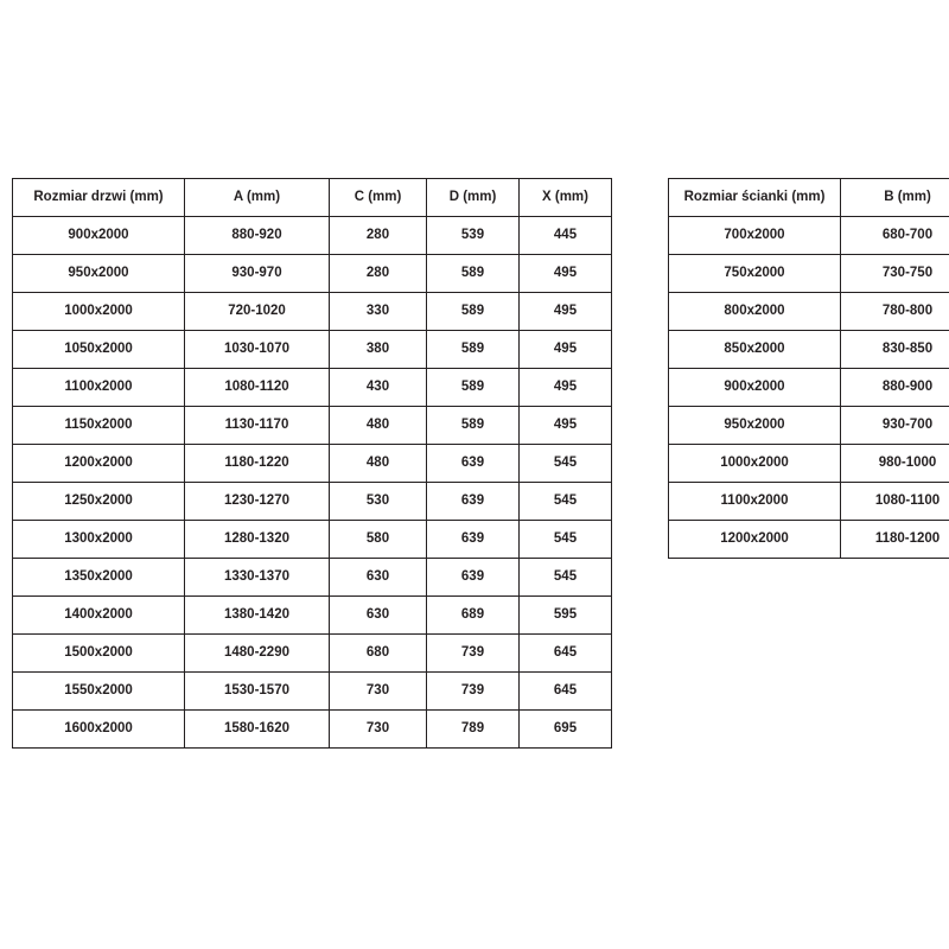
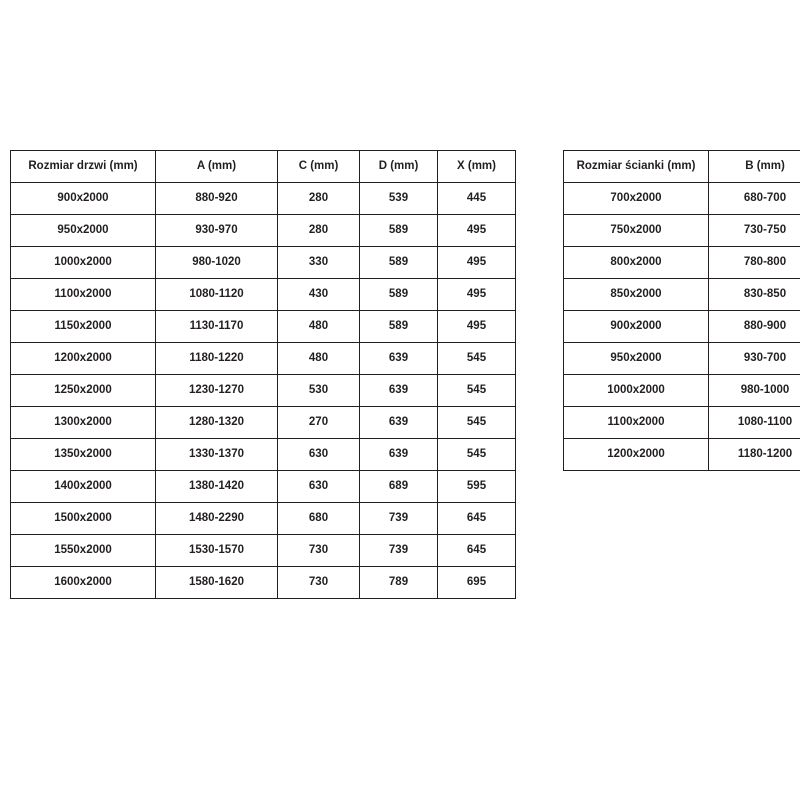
  Rozmiar drzwi (mm)	A (mm)	C (mm)	D (mm)	X (mm)
  900x2000	880-920	280	539	445
  950x2000	930-970	280	589	495
- 1000x2000	720-1020	330	589	495
+ 1000x2000	980-1020	330	589	495
- 1050x2000	1030-1070	380	589	495
  1100x2000	1080-1120	430	589	495
  1150x2000	1130-1170	480	589	495
  1200x2000	1180-1220	480	639	545
  1250x2000	1230-1270	530	639	545
- 1300x2000	1280-1320	580	639	545
+ 1300x2000	1280-1320	270	639	545
  1350x2000	1330-1370	630	639	545
  1400x2000	1380-1420	630	689	595
  1500x2000	1480-2290	680	739	645
  1550x2000	1530-1570	730	739	645
  1600x2000	1580-1620	730	789	695
  Rozmiar ścianki (mm)	B (mm)
  700x2000	680-700
  750x2000	730-750
  800x2000	780-800
  850x2000	830-850
  900x2000	880-900
  950x2000	930-700
  1000x2000	980-1000
  1100x2000	1080-1100
  1200x2000	1180-1200
